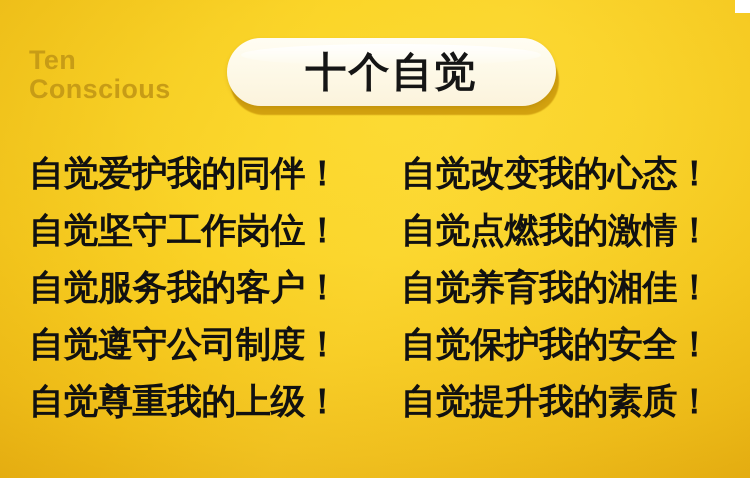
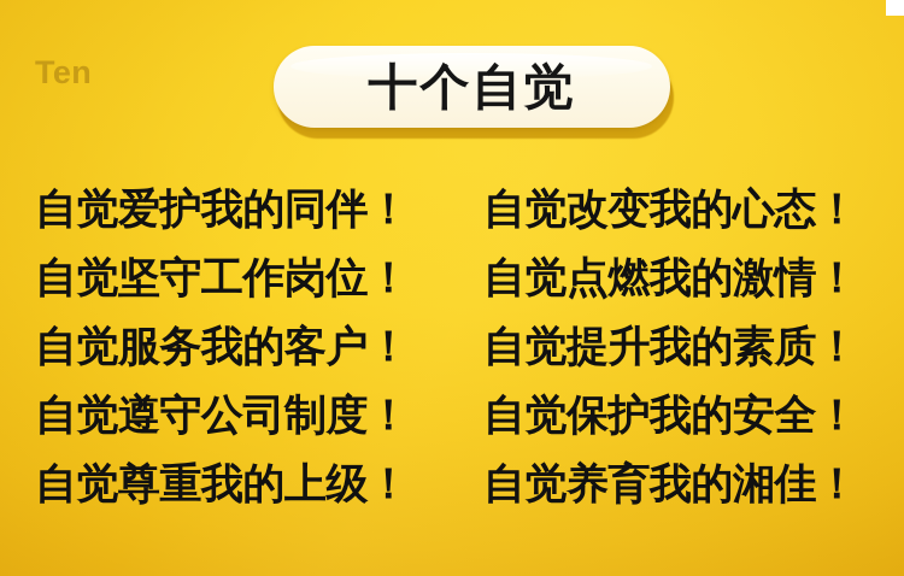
  Ten
- Conscious
  十个自觉
  自觉爱护我的同伴！
  自觉坚守工作岗位！
  自觉服务我的客户！
  自觉遵守公司制度！
  自觉尊重我的上级！
  自觉改变我的心态！
  自觉点燃我的激情！
- 自觉养育我的湘佳！
+ 自觉提升我的素质！
  自觉保护我的安全！
- 自觉提升我的素质！
+ 自觉养育我的湘佳！
